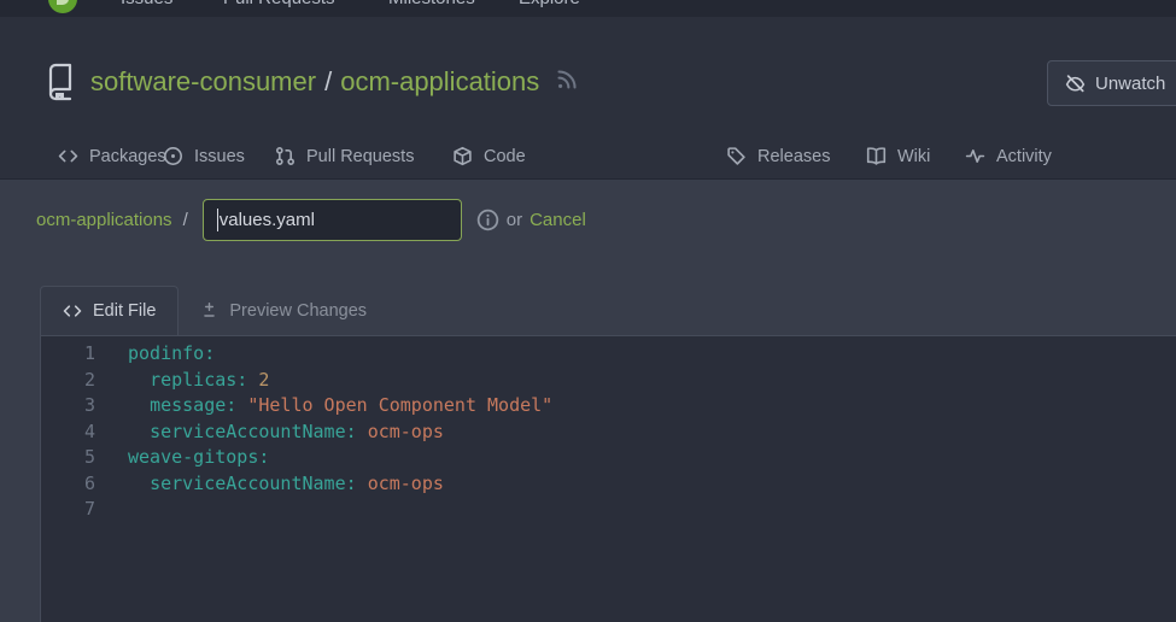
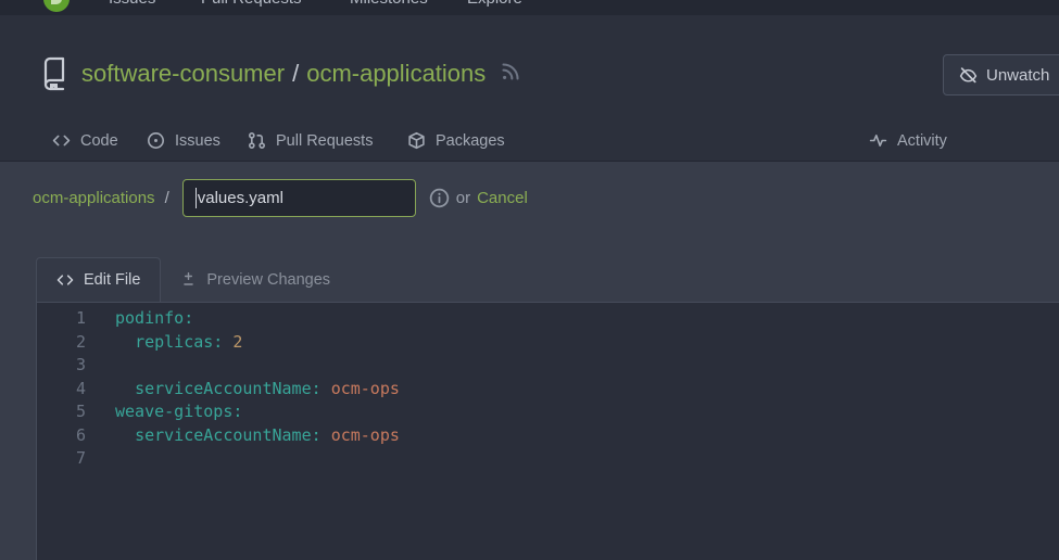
  software-consumer
  /
  ocm-applications
  Unwatch
- Packages
+ Code
  Issues
  Pull Requests
- Code
+ Packages
- Releases
- Wiki
  Activity
  ocm-applications
  /
  values.yaml
  or
  Cancel
  Edit File
  Preview Changes
  1
  podinfo:
  2
  replicas: 2
  3
- message: "Hello Open Component Model"
  4
  serviceAccountName: ocm-ops
  5
  weave-gitops:
  6
  serviceAccountName: ocm-ops
  7
